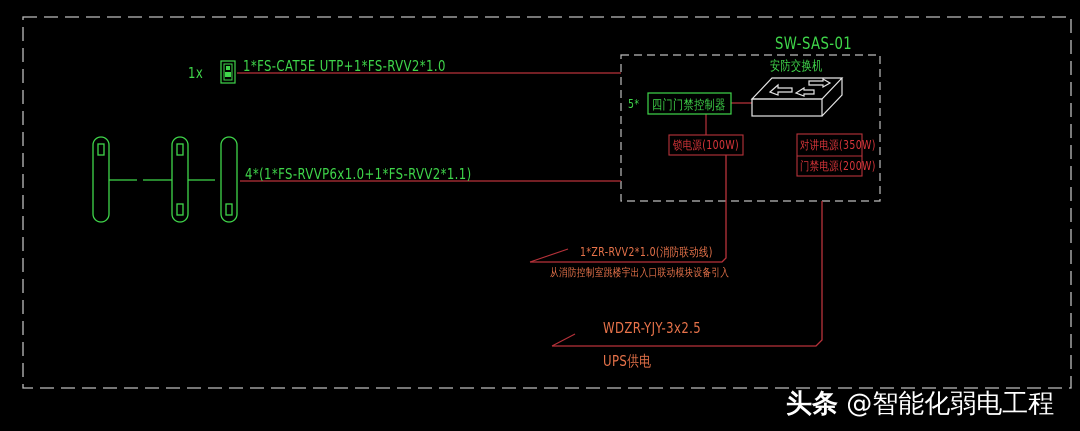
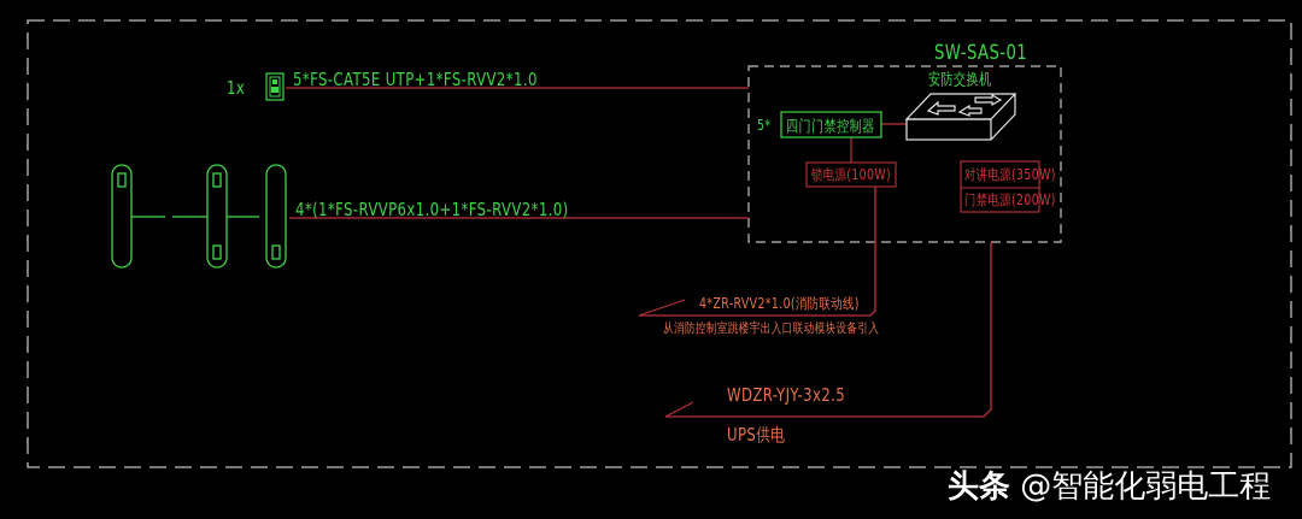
  SW-SAS-01
  安防交换机
  5*
  四门门禁控制器
  锁电源(100W)
  对讲电源(350W)
  门禁电源(200W)
  1x
- 1*FS-CAT5E UTP+1*FS-RVV2*1.0
+ 5*FS-CAT5E UTP+1*FS-RVV2*1.0
- 4*(1*FS-RVVP6x1.0+1*FS-RVV2*1.1)
+ 4*(1*FS-RVVP6x1.0+1*FS-RVV2*1.0)
- 1*ZR-RVV2*1.0(消防联动线)
+ 4*ZR-RVV2*1.0(消防联动线)
  从消防控制室跳楼宇出入口联动模块设备引入
  WDZR-YJY-3x2.5
  UPS供电
  头条 @智能化弱电工程
